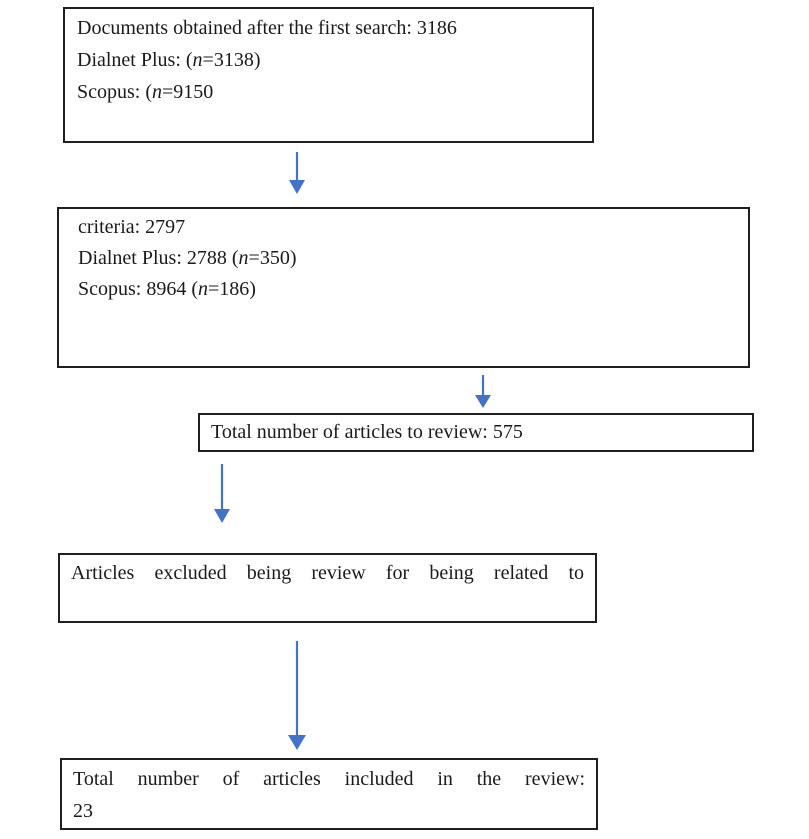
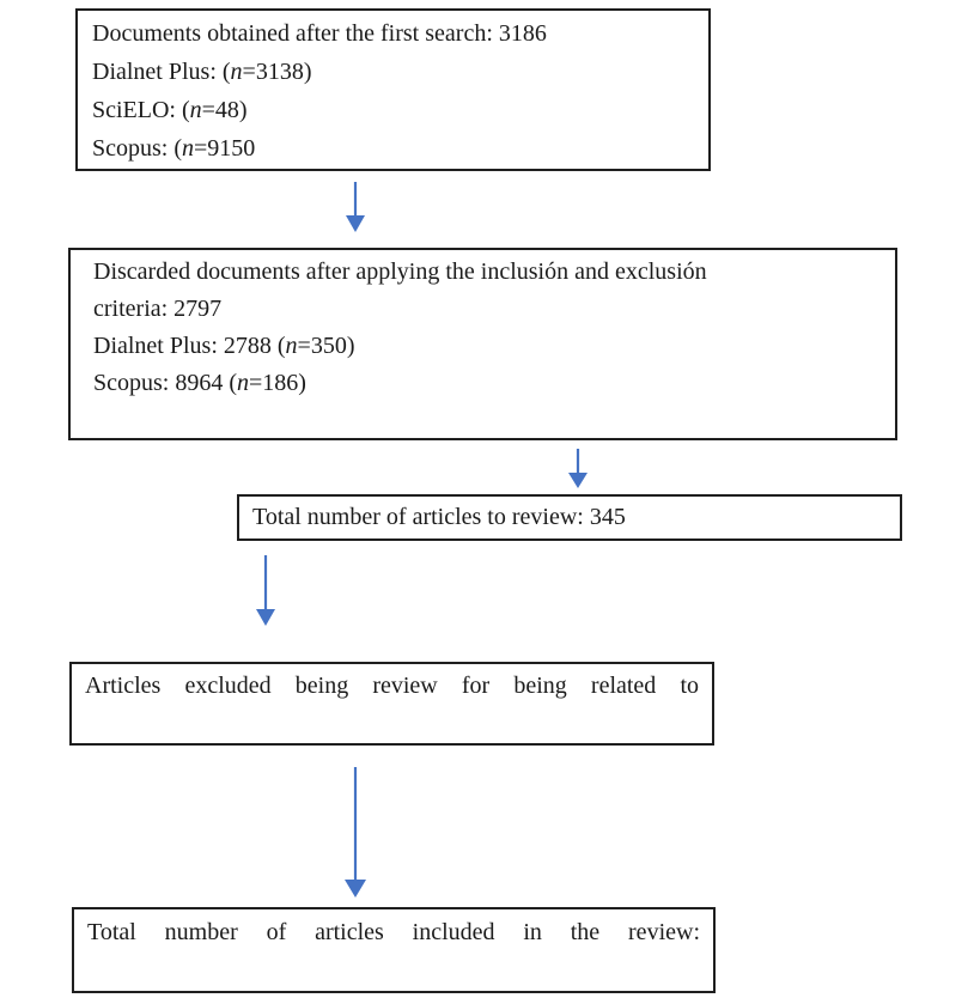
  Documents obtained after the first search: 3186
  Dialnet Plus: (n=3138)
+ SciELO: (n=48)
  Scopus: (n=9150
+ Discarded documents after applying the inclusión and exclusión
  criteria: 2797
  Dialnet Plus: 2788 (n=350)
  Scopus: 8964 (n=186)
- Total number of articles to review: 575
+ Total number of articles to review: 345
  Articles excluded being review for being related to
  Total number of articles included in the review:
- 23
